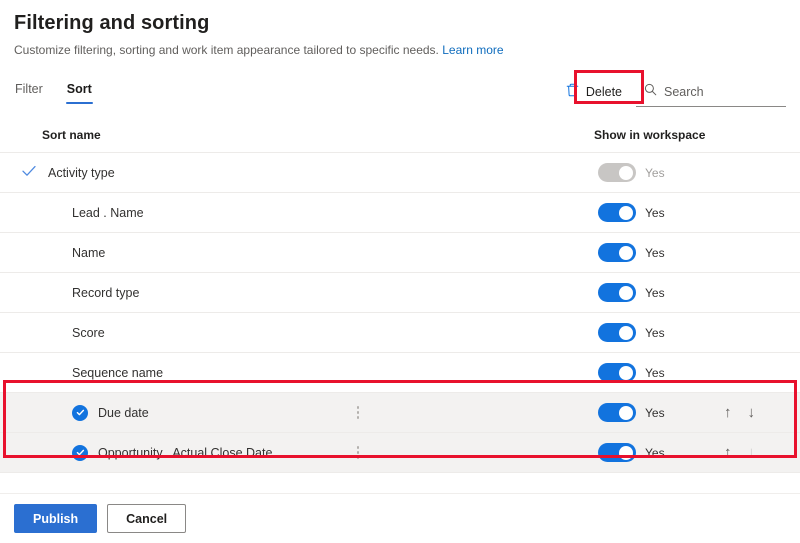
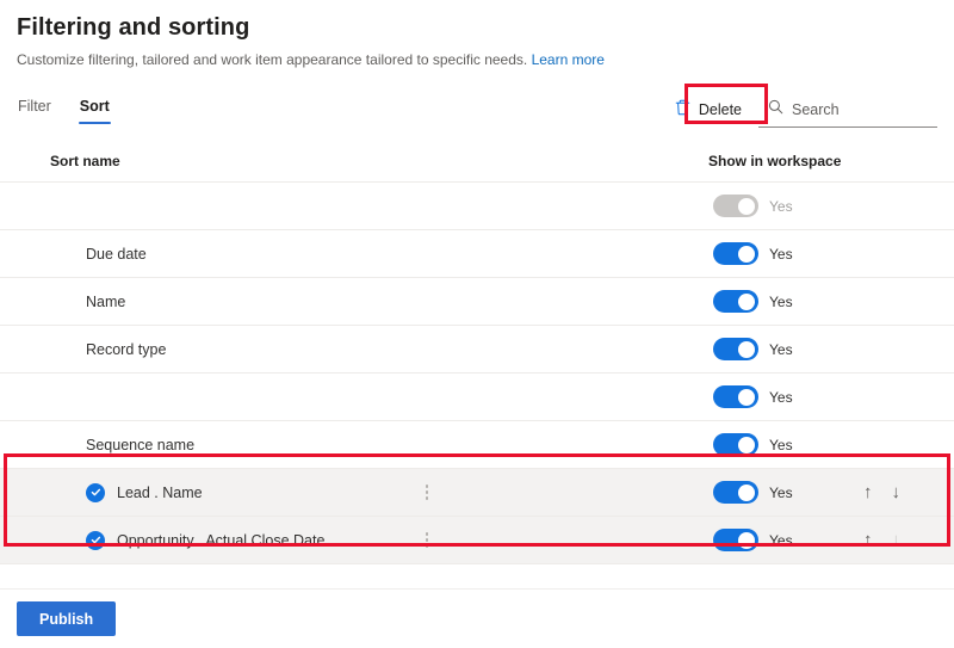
  Filtering and sorting
- Customize filtering, sorting and work item appearance tailored to specific needs. Learn more
+ Customize filtering, tailored and work item appearance tailored to specific needs. Learn more
  Filter
  Sort
  Delete
  Search
  Sort name
  Show in workspace
- Activity type
  Yes
- Lead . Name
+ Due date
  Yes
  Name
  Yes
  Record type
  Yes
- Score
  Yes
  Sequence name
  Yes
- Due date
+ Lead . Name
  Yes
  ↑
  ↓
  Opportunity . Actual Close Date
  Yes
  ↑
  ↓
  Publish
- Cancel
